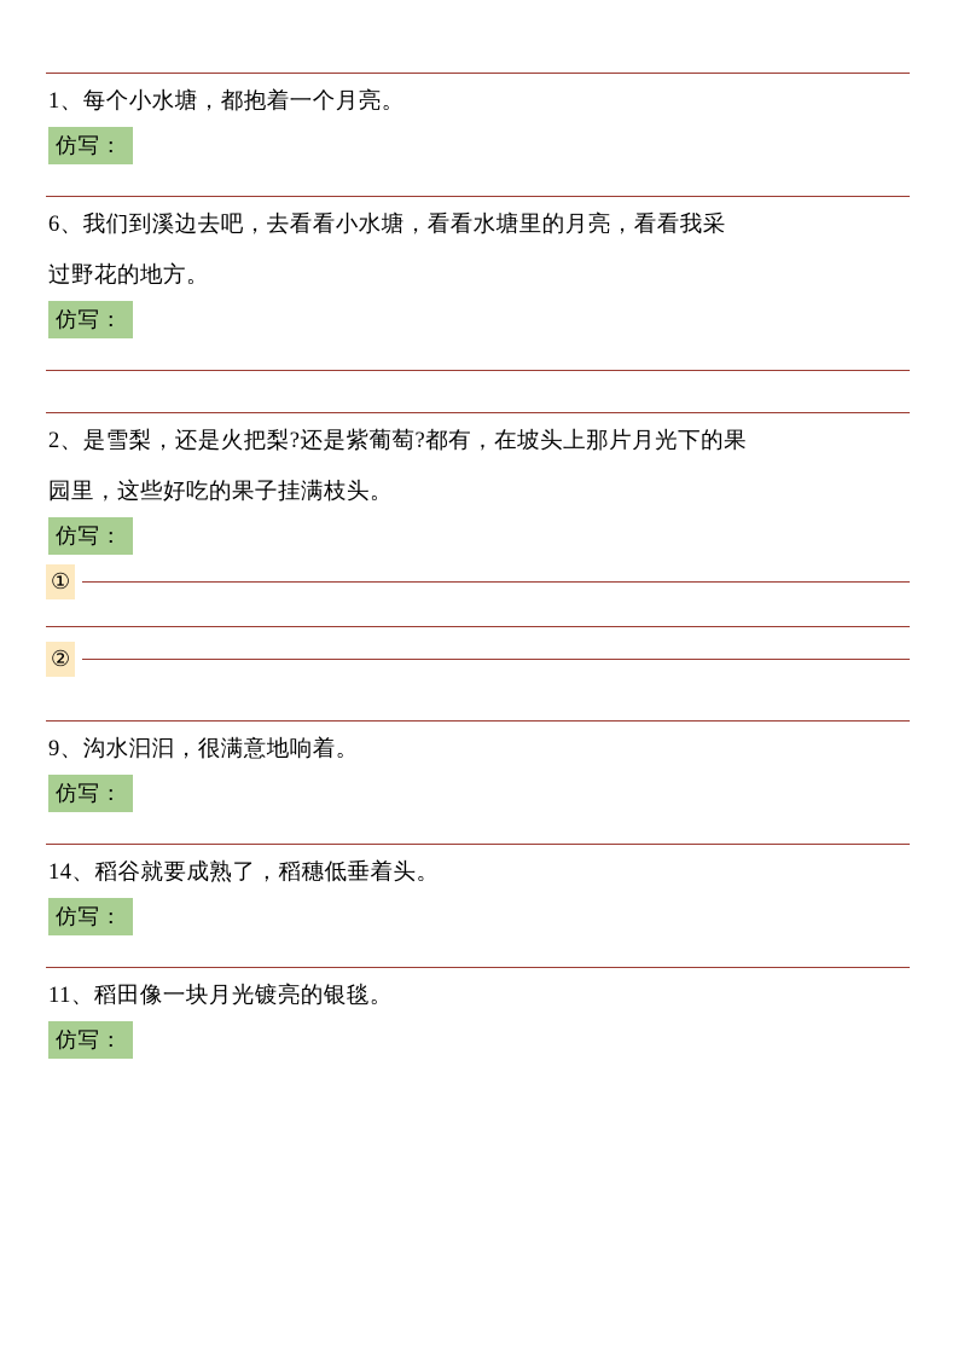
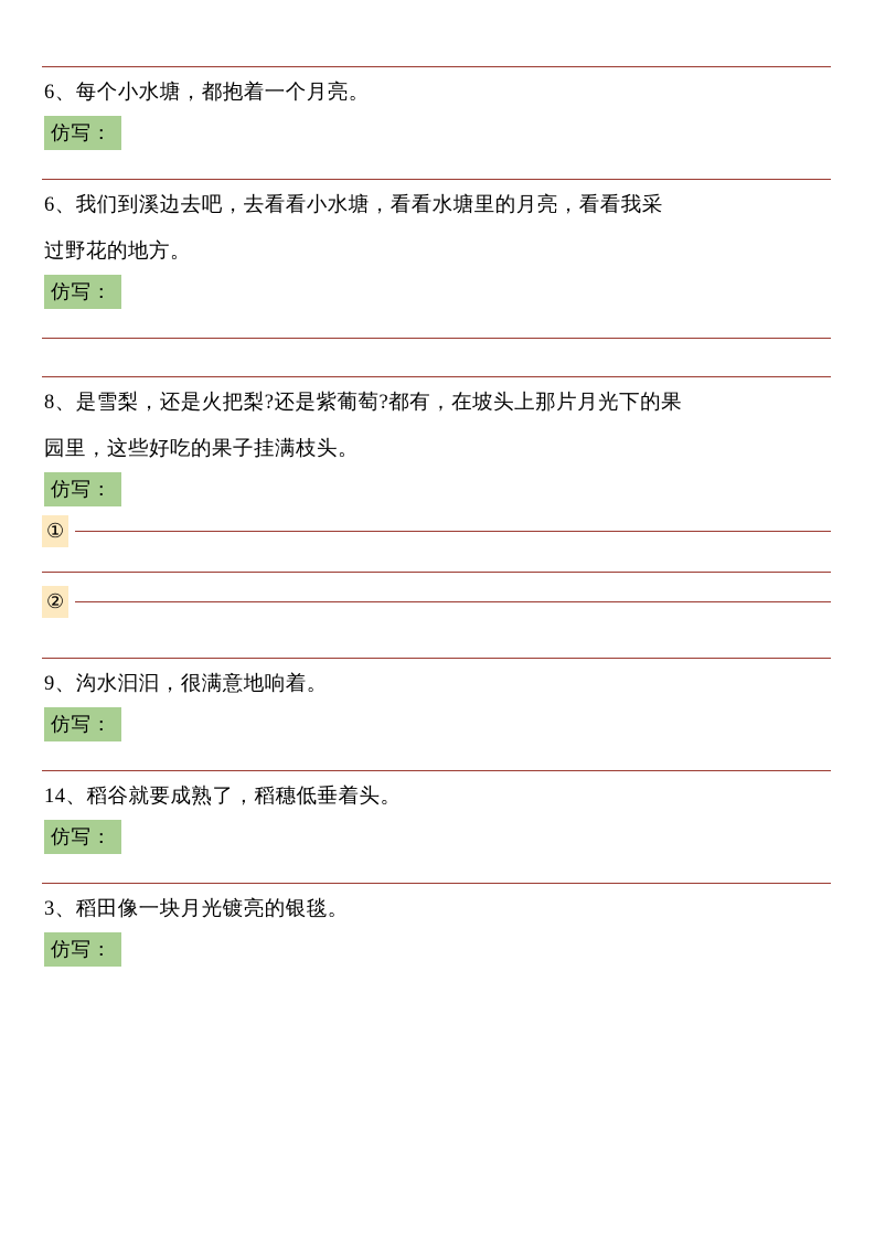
- 1、每个小水塘，都抱着一个月亮。
+ 6、每个小水塘，都抱着一个月亮。
  仿写：
  6、我们到溪边去吧，去看看小水塘，看看水塘里的月亮，看看我采
  过野花的地方。
  仿写：
- 2、是雪梨，还是火把梨?还是紫葡萄?都有，在坡头上那片月光下的果
+ 8、是雪梨，还是火把梨?还是紫葡萄?都有，在坡头上那片月光下的果
  园里，这些好吃的果子挂满枝头。
  仿写：
  ①
  ②
  9、沟水汩汩，很满意地响着。
  仿写：
  14、稻谷就要成熟了，稻穗低垂着头。
  仿写：
- 11、稻田像一块月光镀亮的银毯。
+ 3、稻田像一块月光镀亮的银毯。
  仿写：
